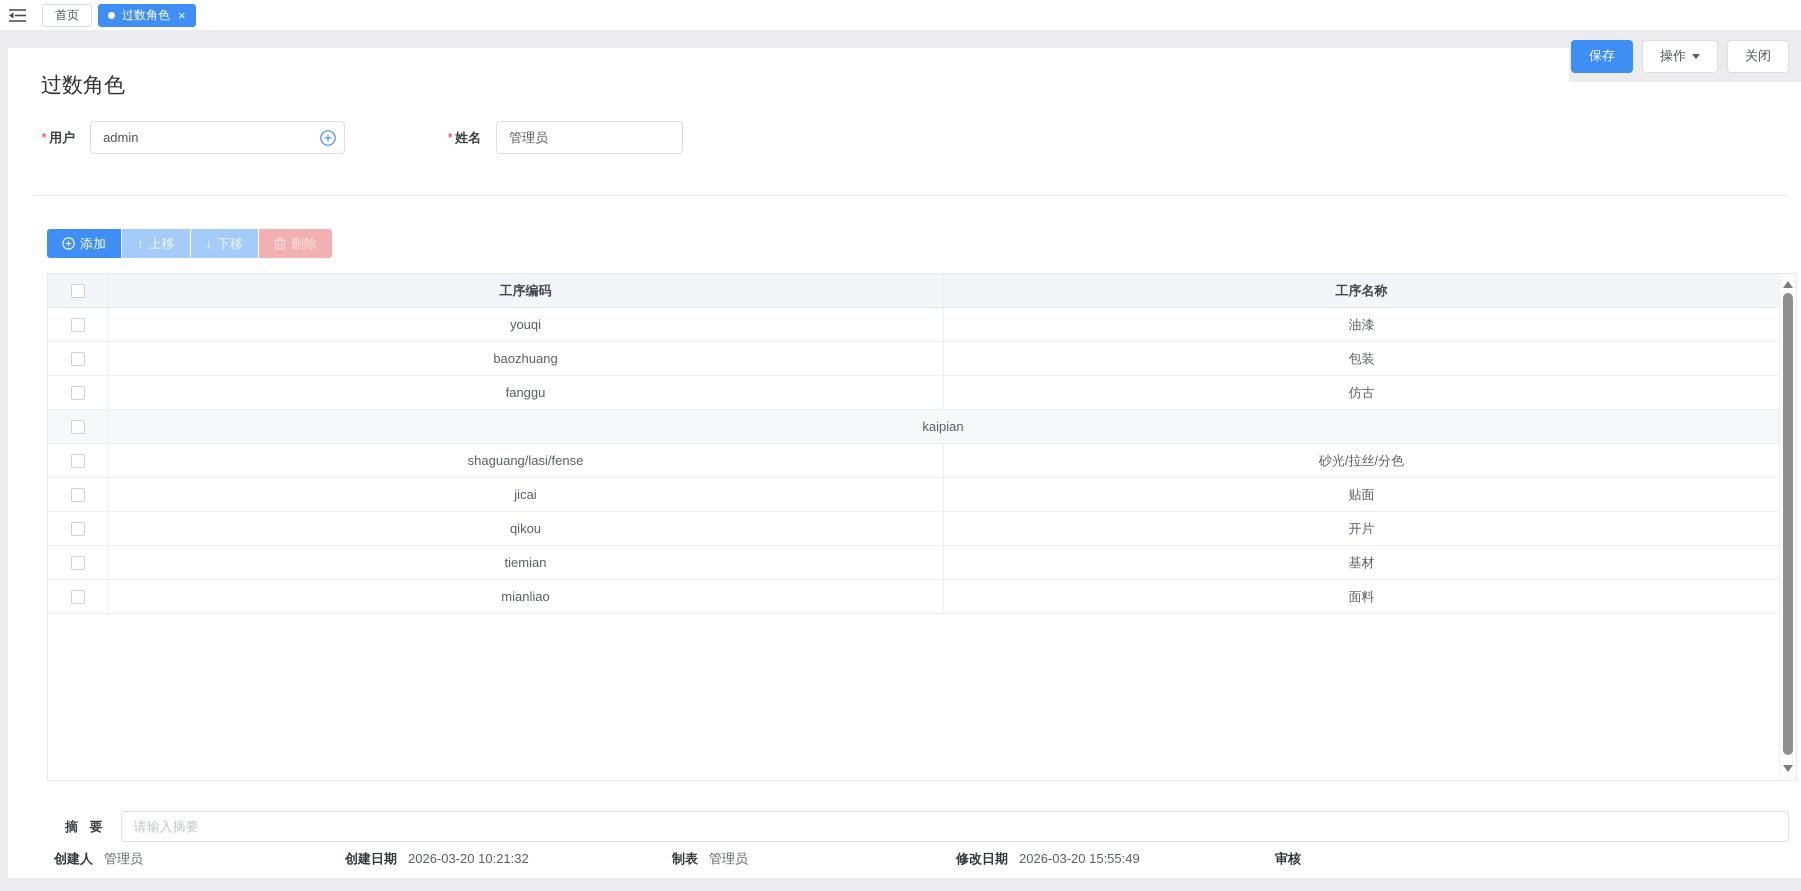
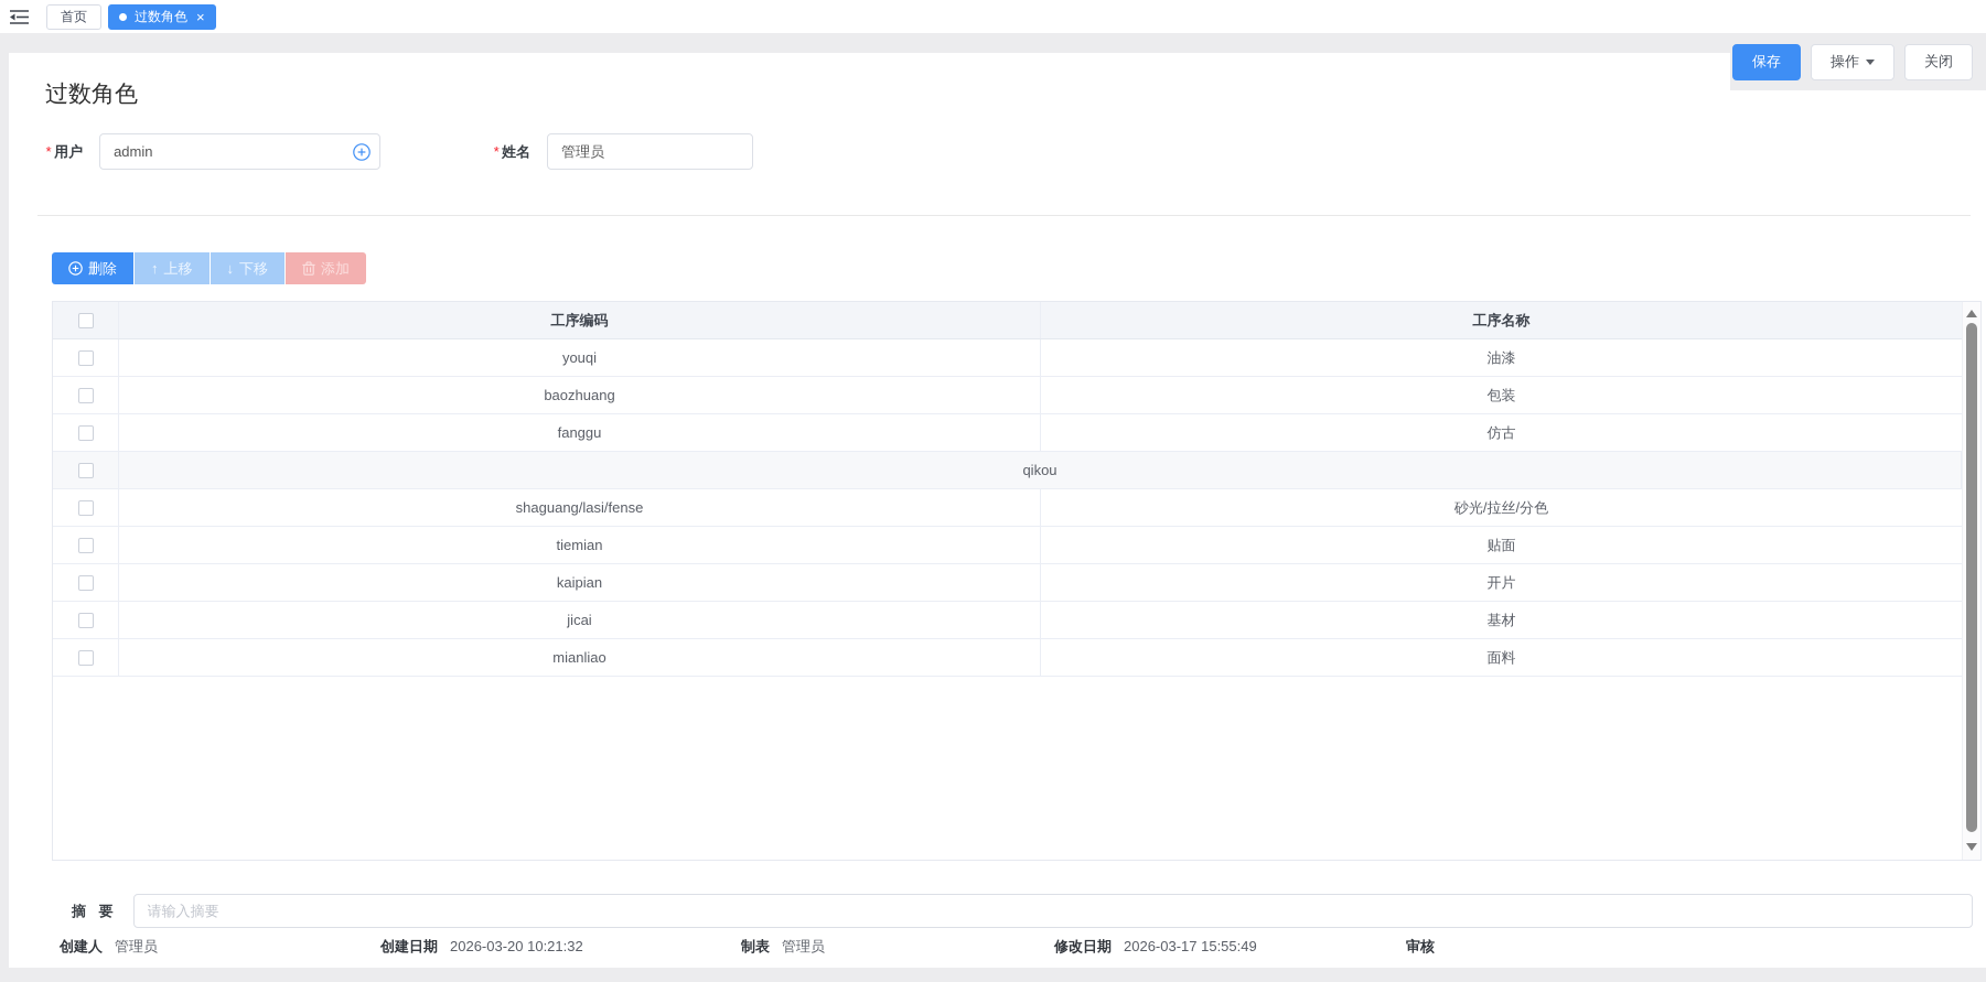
  首页
  过数角色
  ×
  保存
  操作
  关闭
  过数角色
  * 用户
  admin
  * 姓名
  管理员
- 添加
+ 删除
  ↑
  上移
  ↓
  下移
- 删除
+ 添加
  工序编码
  工序名称
  youqi
  油漆
  baozhuang
  包装
  fanggu
  仿古
- kaipian
+ qikou
  shaguang/lasi/fense
  砂光/拉丝/分色
- jicai
+ tiemian
  贴面
- qikou
+ kaipian
  开片
- tiemian
+ jicai
  基材
  mianliao
  面料
  摘 要
  请输入摘要
  创建人 管理员
  创建日期 2026-03-20 10:21:32
  制表 管理员
- 修改日期 2026-03-20 15:55:49
+ 修改日期 2026-03-17 15:55:49
  审核
